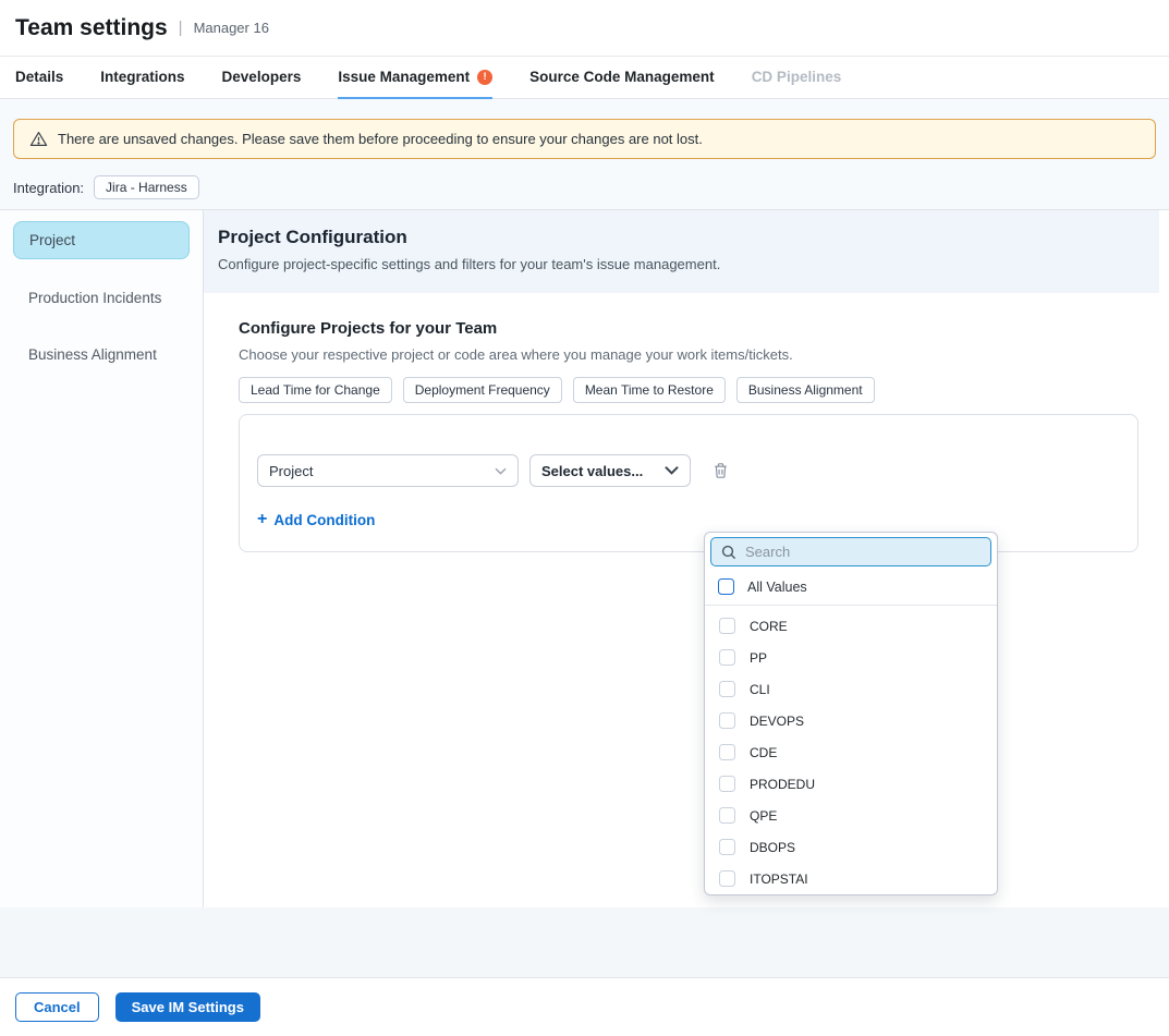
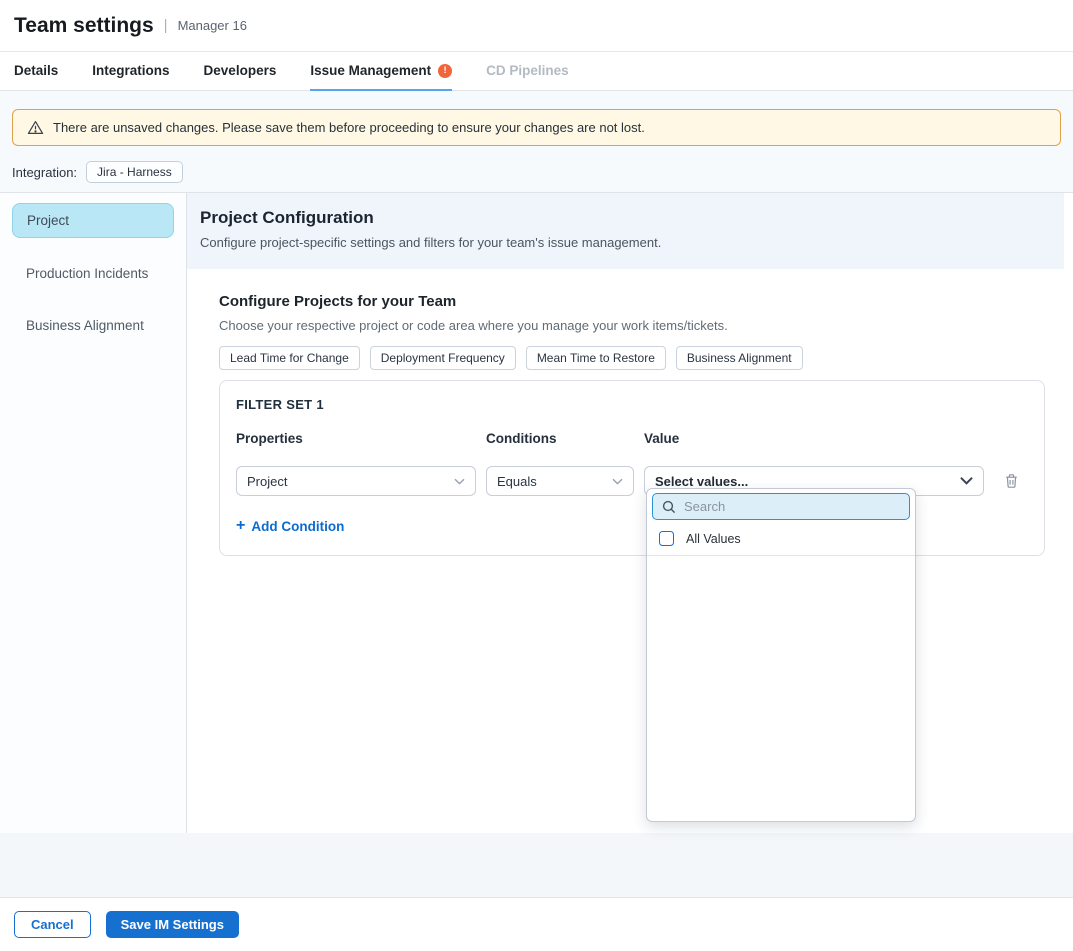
  Team settings
  |
  Manager 16
  Details
  Integrations
  Developers
  Issue Management
  !
- Source Code Management
  CD Pipelines
  There are unsaved changes. Please save them before proceeding to ensure your changes are not lost.
  Integration:
  Jira - Harness
  Project
  Production Incidents
  Business Alignment
  Project Configuration
  Configure project-specific settings and filters for your team's issue management.
  Configure Projects for your Team
  Choose your respective project or code area where you manage your work items/tickets.
  Lead Time for Change
  Deployment Frequency
  Mean Time to Restore
  Business Alignment
+ FILTER SET 1
+ Properties
+ Conditions
+ Value
  Project
+ Equals
  Select values...
  +
  Add Condition
  Search
  All Values
- CORE
- PP
- CLI
- DEVOPS
- CDE
- PRODEDU
- QPE
- DBOPS
- ITOPSTAI
  Cancel
  Save IM Settings
